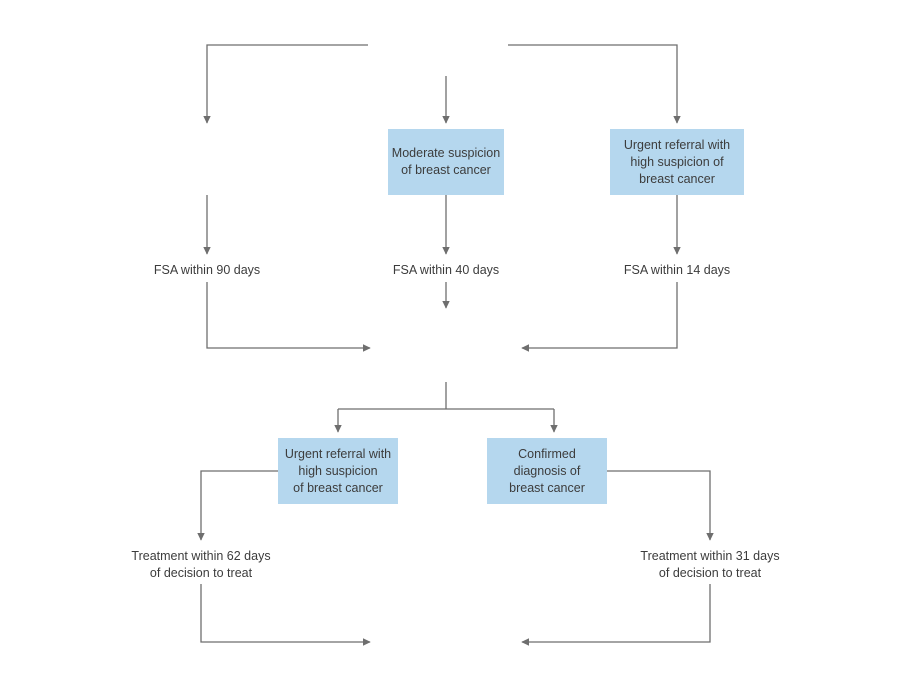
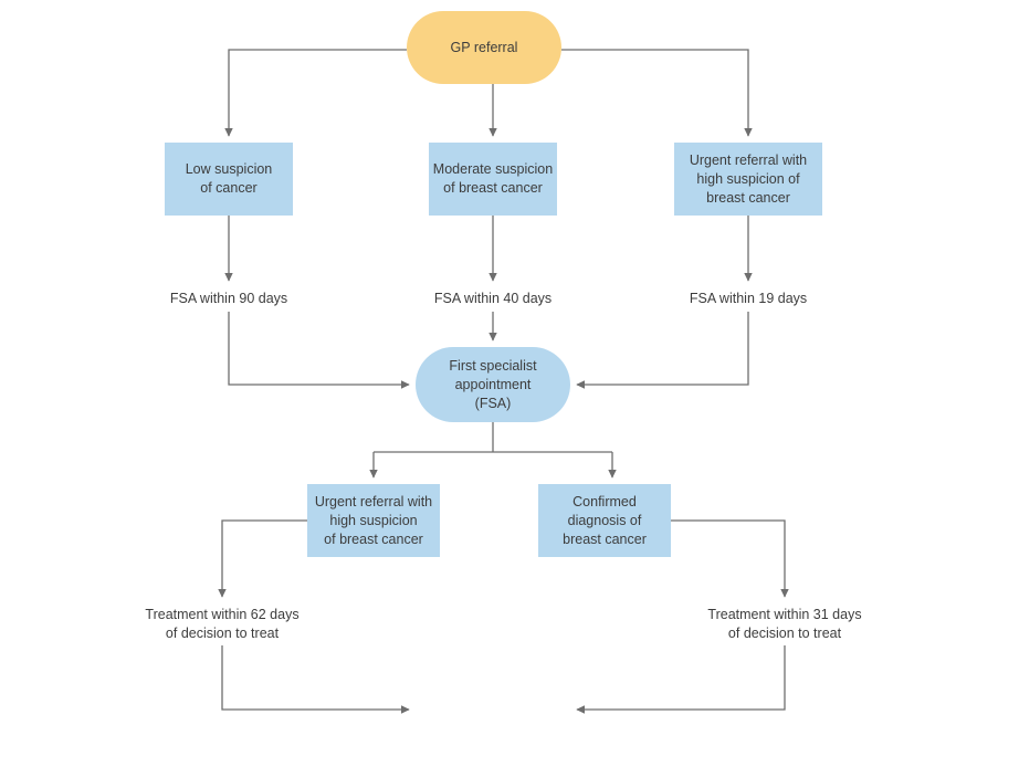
+ GP referral
+ Low suspicion
+ of cancer
  Moderate suspicion
  of breast cancer
  Urgent referral with
  high suspicion of
  breast cancer
+ First specialist
+ appointment
+ (FSA)
  Urgent referral with
  high suspicion
  of breast cancer
  Confirmed
  diagnosis of
  breast cancer
  FSA within 90 days
  FSA within 40 days
- FSA within 14 days
+ FSA within 19 days
  Treatment within 62 days
  of decision to treat
  Treatment within 31 days
  of decision to treat
